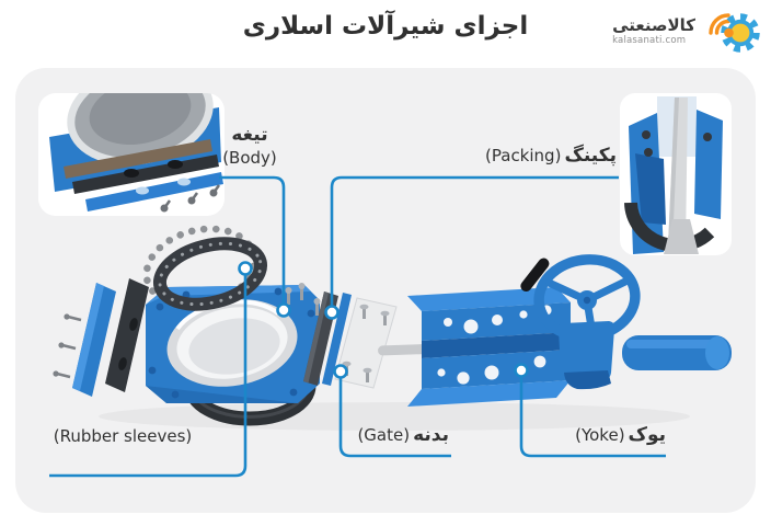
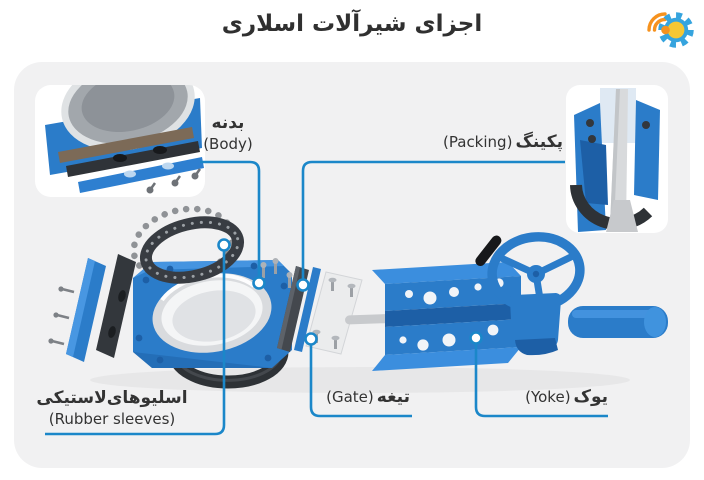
  اجزای شیرآلات اسلاری
- کالاصنعتی
- kalasanati.com
- تیغه
+ بدنه
  (Body)
  پکینگ(Packing)
+ اسلیوهای‌لاستیکی
  (Rubber sleeves)
- بدنه(Gate)
+ تیغه(Gate)
  یوک(Yoke)
